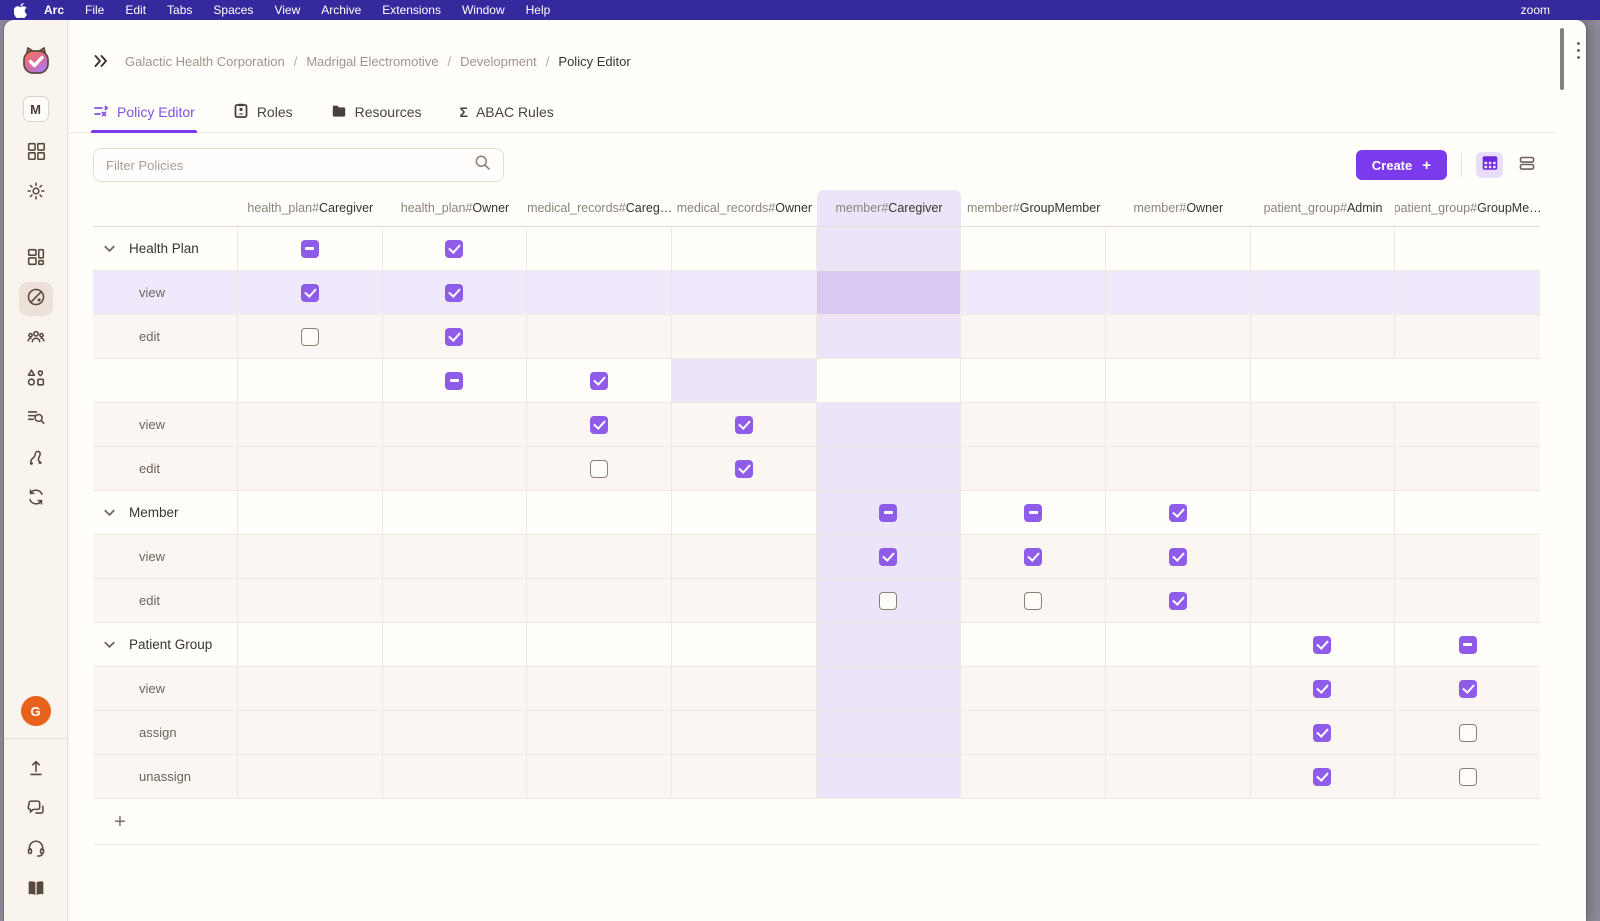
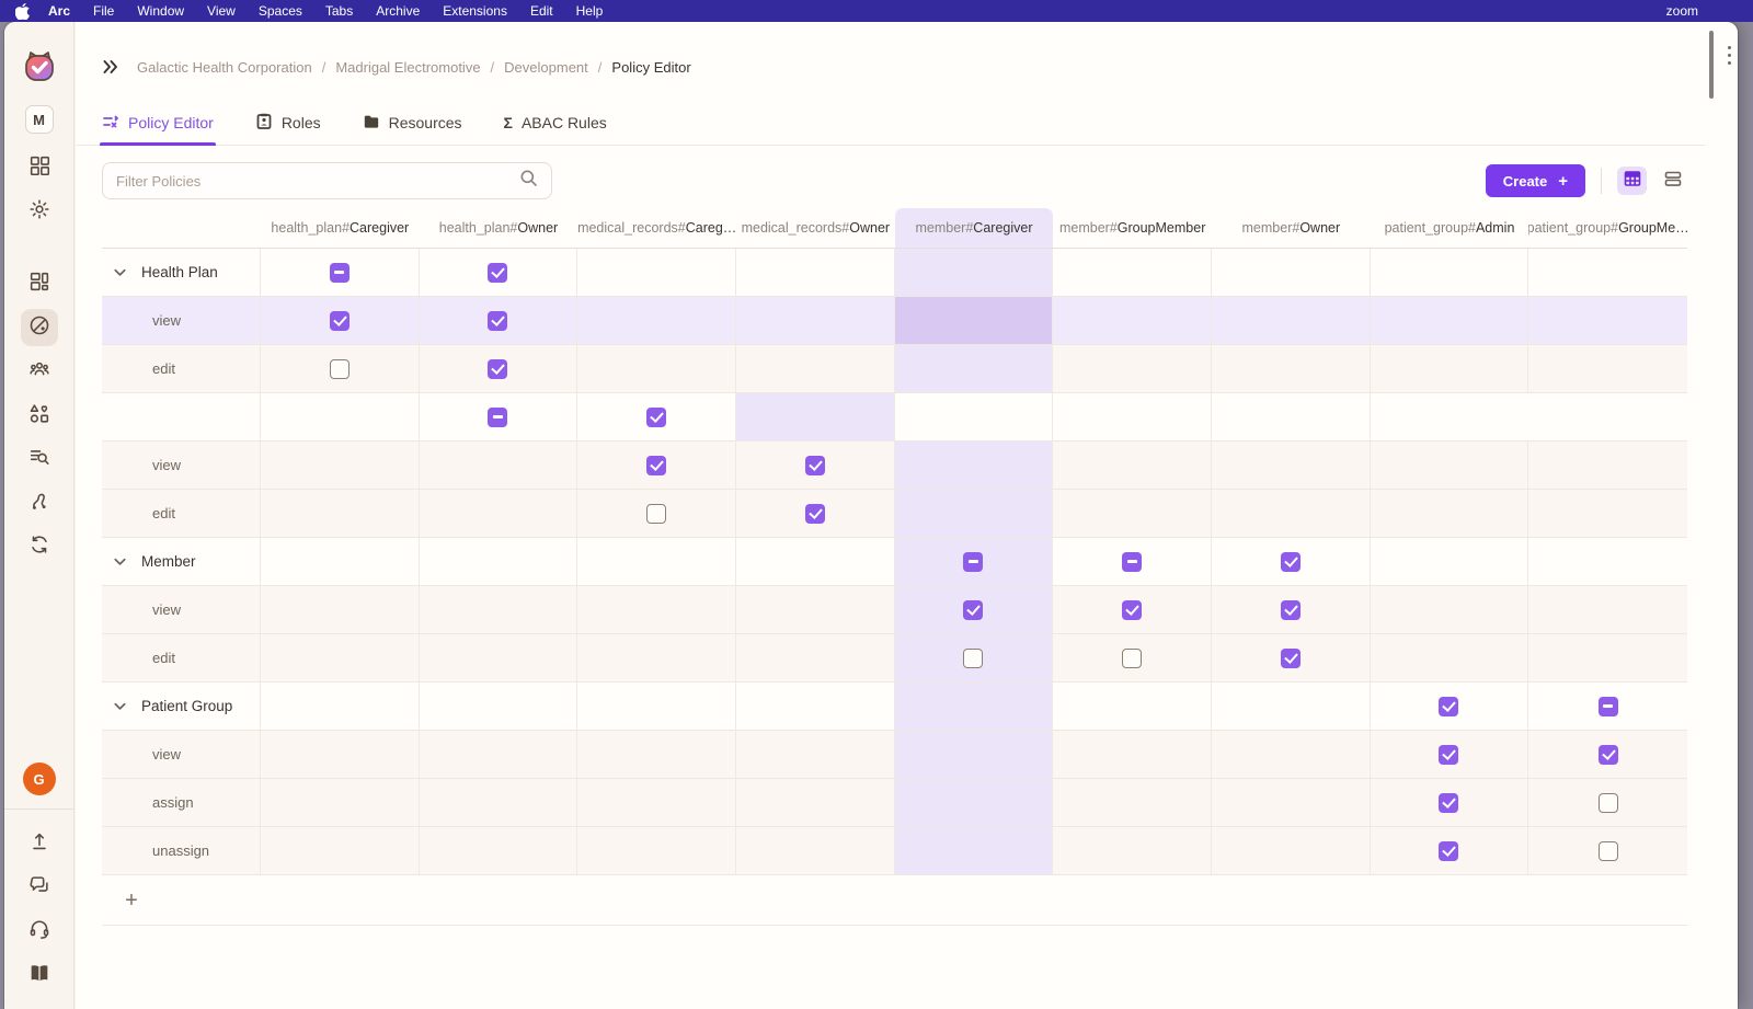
  Arc
  File
- Edit
+ Window
- Tabs
+ View
  Spaces
- View
+ Tabs
  Archive
  Extensions
- Window
+ Edit
  Help
  zoom
  M
  G
  Galactic Health Corporation
  /
  Madrigal Electromotive
  /
  Development
  /
  Policy Editor
  Policy Editor
  Roles
  Resources
  Σ
  ABAC Rules
  Filter Policies
  Create
  +
  health_plan#
  Caregiver
  health_plan#
  Owner
  medical_records#
  Careg…
  medical_records#
  Owner
  member#
  Caregiver
  member#
  GroupMember
  member#
  Owner
  patient_group#
  Admin
  patient_group#
  GroupMe…
  Health Plan
  view
  edit
  view
  edit
  Member
  view
  edit
  Patient Group
  view
  assign
  unassign
  +
